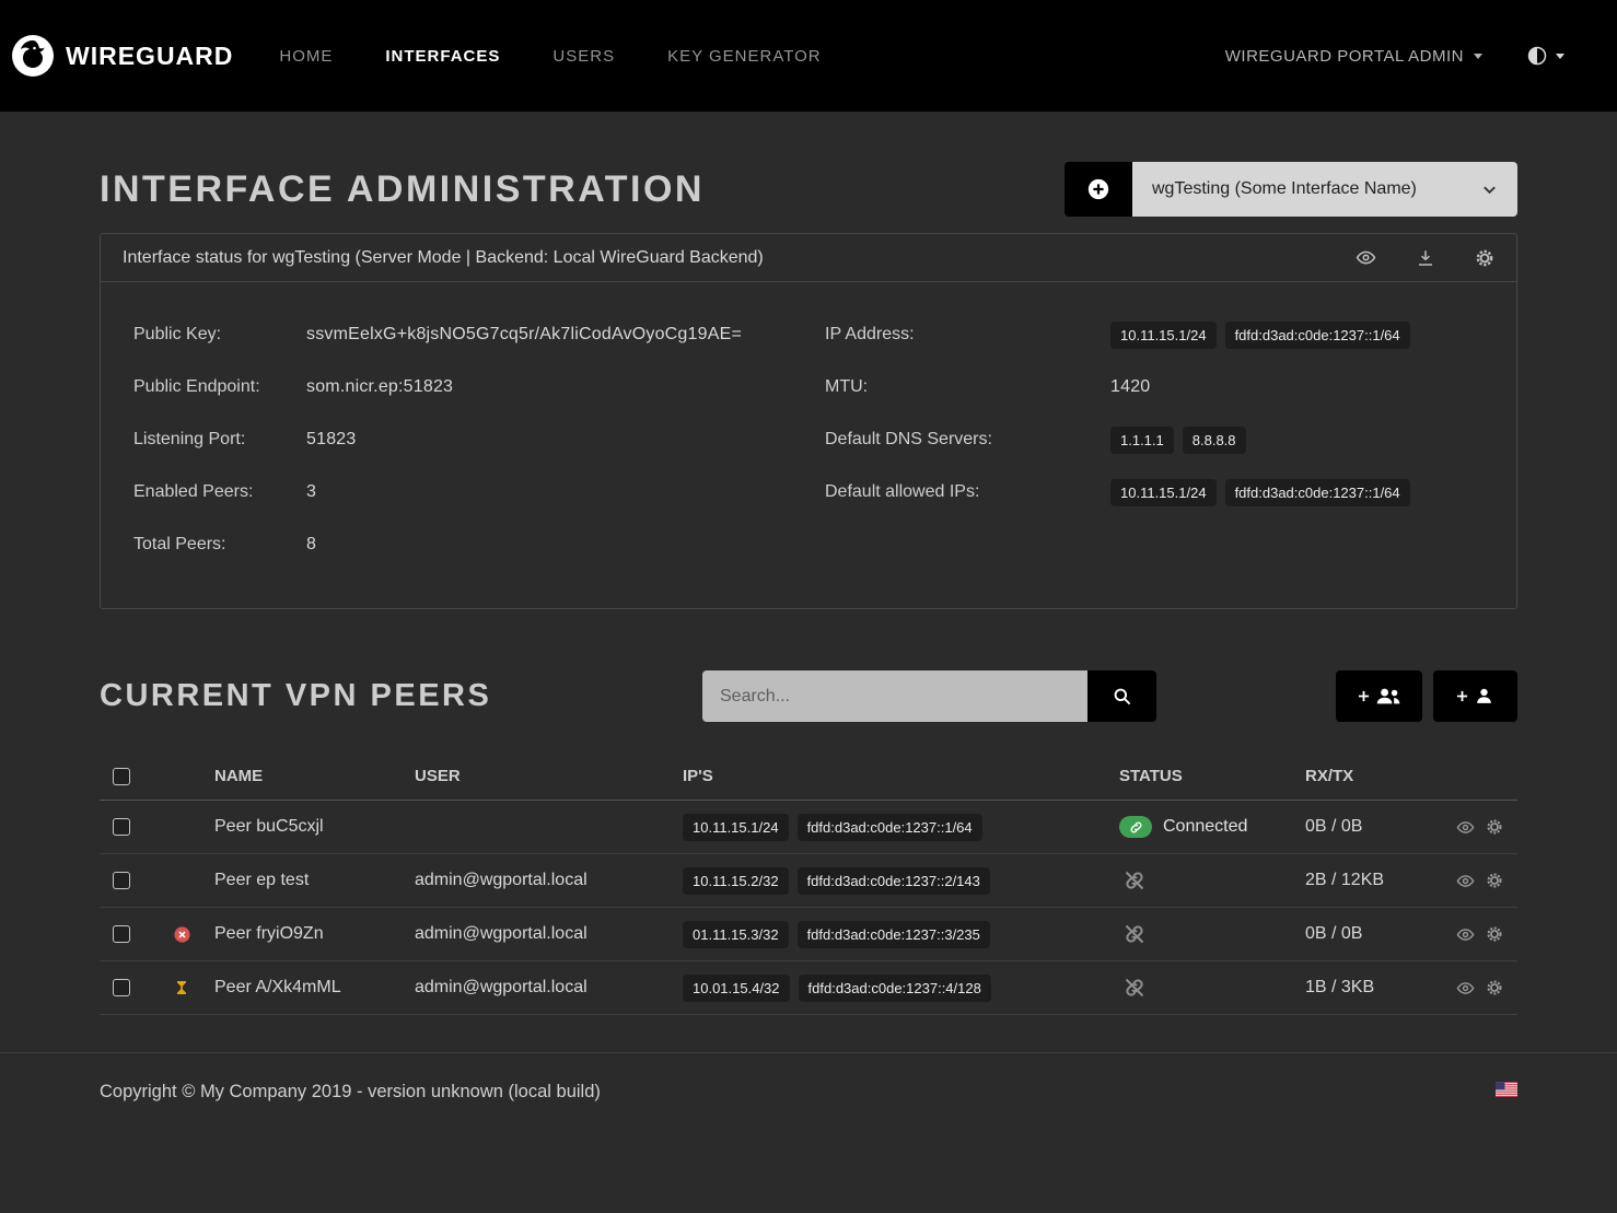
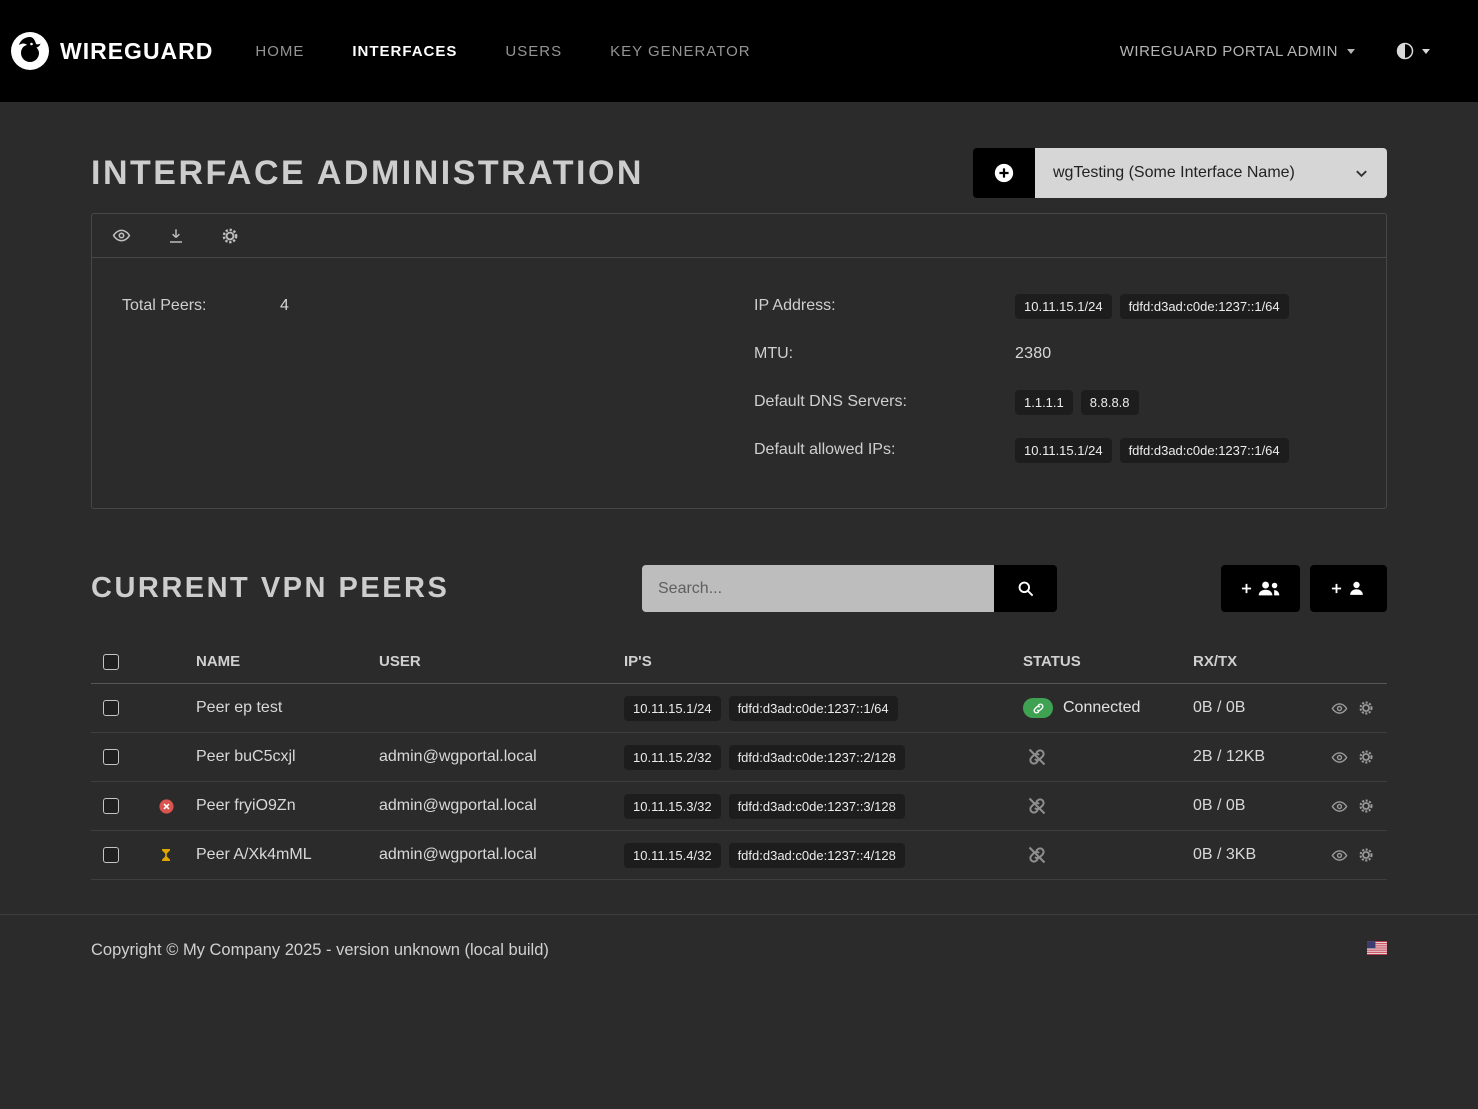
  WIREGUARD
  HOME
  INTERFACES
  USERS
  KEY GENERATOR
  WIREGUARD PORTAL ADMIN
  INTERFACE ADMINISTRATION
  wgTesting (Some Interface Name)
- Interface status for wgTesting (Server Mode | Backend: Local WireGuard Backend)
- Public Key:
- ssvmEelxG+k8jsNO5G7cq5r/Ak7liCodAvOyoCg19AE=
- Public Endpoint:
- som.nicr.ep:51823
- Listening Port:
- 51823
- Enabled Peers:
- 3
  Total Peers:
- 8
+ 4
  IP Address:
  10.11.15.1/24
  fdfd:d3ad:c0de:1237::1/64
  MTU:
- 1420
+ 2380
  Default DNS Servers:
  1.1.1.1
  8.8.8.8
  Default allowed IPs:
  10.11.15.1/24
  fdfd:d3ad:c0de:1237::1/64
  CURRENT VPN PEERS
  Search...
  NAME
  USER
  IP'S
  STATUS
  RX/TX
- Peer buC5cxjl
+ Peer ep test
  10.11.15.1/24
  fdfd:d3ad:c0de:1237::1/64
  Connected
  0B / 0B
- Peer ep test
+ Peer buC5cxjl
  admin@wgportal.local
  10.11.15.2/32
- fdfd:d3ad:c0de:1237::2/143
+ fdfd:d3ad:c0de:1237::2/128
  2B / 12KB
  Peer fryiO9Zn
  admin@wgportal.local
- 01.11.15.3/32
+ 10.11.15.3/32
- fdfd:d3ad:c0de:1237::3/235
+ fdfd:d3ad:c0de:1237::3/128
  0B / 0B
  Peer A/Xk4mML
  admin@wgportal.local
- 10.01.15.4/32
+ 10.11.15.4/32
  fdfd:d3ad:c0de:1237::4/128
- 1B / 3KB
+ 0B / 3KB
- Copyright © My Company 2019 - version unknown (local build)
+ Copyright © My Company 2025 - version unknown (local build)
